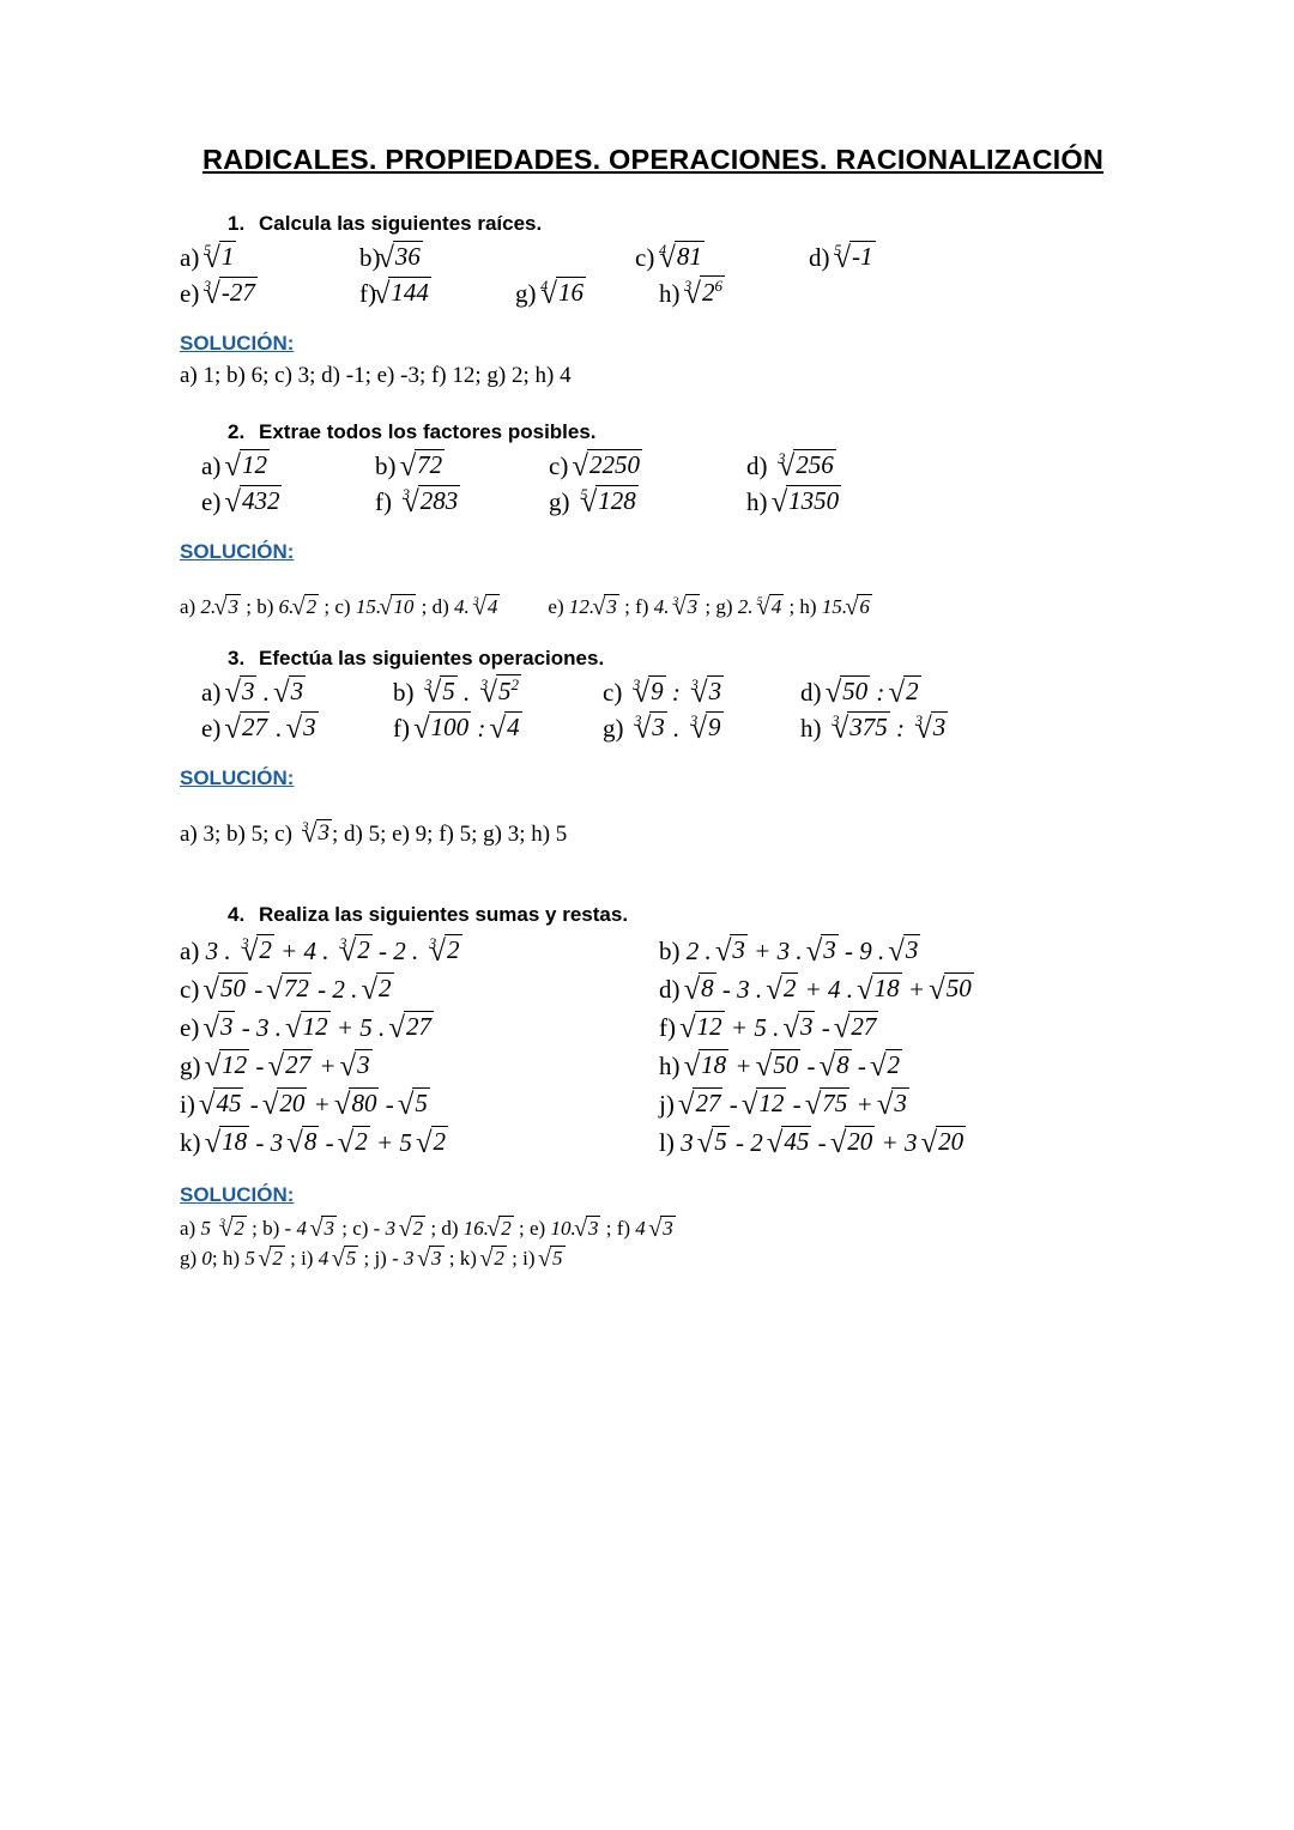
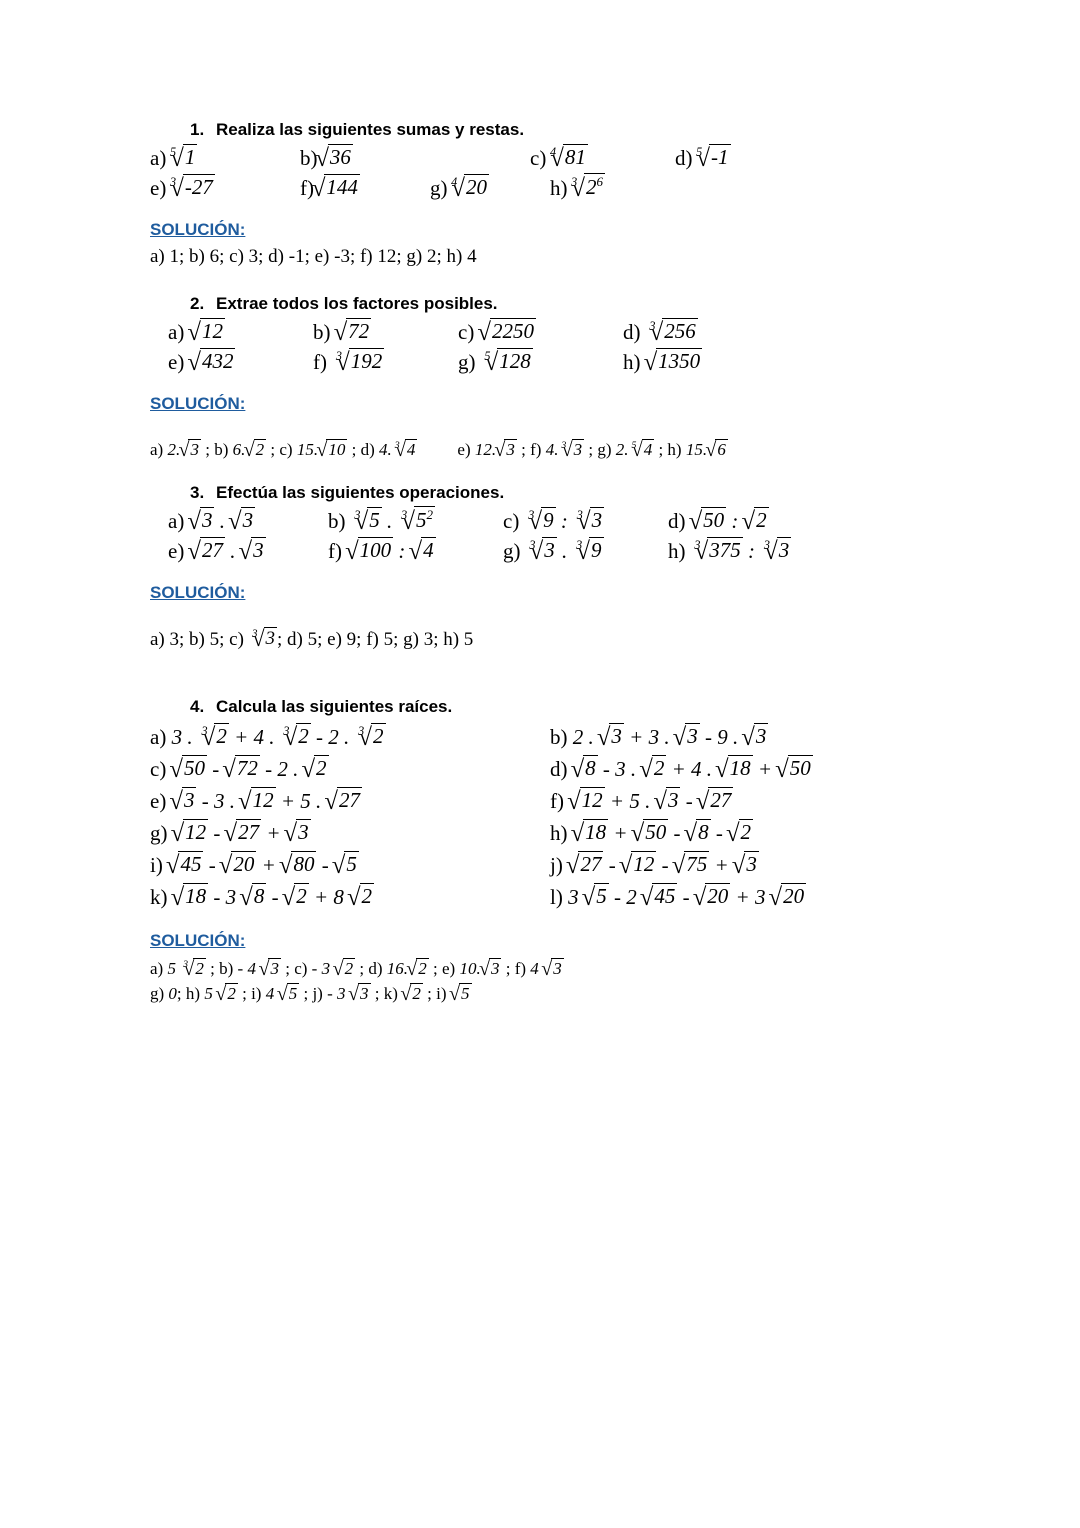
- RADICALES. PROPIEDADES. OPERACIONES. RACIONALIZACIÓN
- 1. Calcula las siguientes raíces.
+ 1. Realiza las siguientes sumas y restas.
  a) 5√1 b)√36 c) 4√81 d) 5√-1
- e) 3√-27 f)√144 g) 4√16 h) 3√26
+ e) 3√-27 f)√144 g) 4√20 h) 3√26
  SOLUCIÓN:
  a) 1; b) 6; c) 3; d) -1; e) -3; f) 12; g) 2; h) 4
  2. Extrae todos los factores posibles.
  a) √12 b) √72 c) √2250 d) 3√256
- e) √432 f) 3√283 g) 5√128 h) √1350
+ e) √432 f) 3√192 g) 5√128 h) √1350
  SOLUCIÓN:
  a) 2.√3 ; b) 6.√2 ; c) 15.√10 ; d) 4. 3√4 e) 12.√3 ; f) 4. 3√3 ; g) 2. 5√4 ; h) 15.√6
  3. Efectúa las siguientes operaciones.
  a) √3 . √3 b) 3√5 . 3√52 c) 3√9 : 3√3 d) √50 : √2
  e) √27 . √3 f) √100 : √4 g) 3√3 . 3√9 h) 3√375 : 3√3
  SOLUCIÓN:
  a) 3; b) 5; c) 3√3; d) 5; e) 9; f) 5; g) 3; h) 5
- 4. Realiza las siguientes sumas y restas.
+ 4. Calcula las siguientes raíces.
  a) 3 . 3√2 + 4 . 3√2 - 2 . 3√2
  b) 2 . √3 + 3 . √3 - 9 . √3
  c) √50 - √72 - 2 . √2
  d) √8 - 3 . √2 + 4 . √18 + √50
  e) √3 - 3 . √12 + 5 . √27
  f) √12 + 5 . √3 - √27
  g) √12 - √27 + √3
  h) √18 + √50 - √8 - √2
  i) √45 - √20 + √80 - √5
  j) √27 - √12 - √75 + √3
- k) √18 - 3 √8 - √2 + 5 √2
+ k) √18 - 3 √8 - √2 + 8 √2
  l) 3 √5 - 2 √45 - √20 + 3 √20
  SOLUCIÓN:
  a) 5 3√2 ; b) - 4 √3 ; c) - 3 √2 ; d) 16.√2 ; e) 10.√3 ; f) 4 √3
  g) 0; h) 5 √2 ; i) 4 √5 ; j) - 3 √3 ; k) √2 ; i) √5
